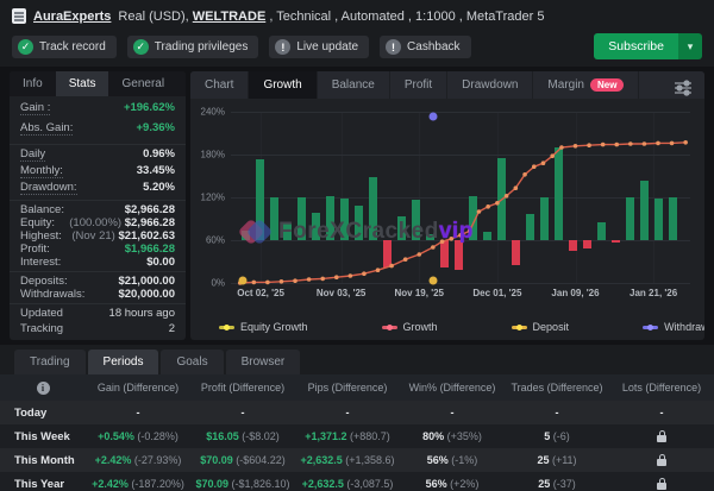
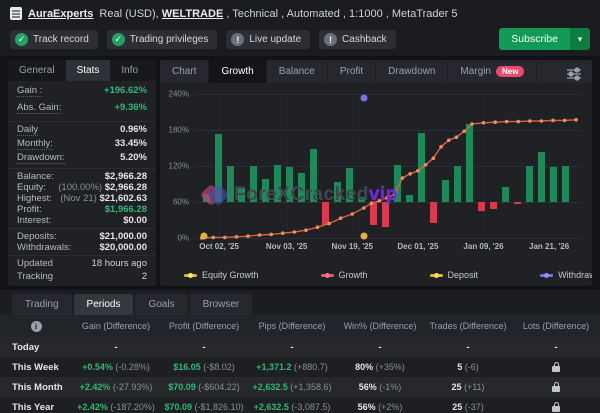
  AuraExperts
  Real (USD), WELTRADE , Technical , Automated , 1:1000 , MetaTrader 5
  ✓
  Track record
  ✓
  Trading privileges
  !
  Live update
  !
  Cashback
  Subscribe
  ▾
- Info
+ General
  Stats
- General
+ Info
  Gain :
  +196.62%
  Abs. Gain:
  +9.36%
  Daily
  0.96%
  Monthly:
  33.45%
  Drawdown:
  5.20%
  Balance:
  $2,966.28
  Equity:
  (100.00%) $2,966.28
  Highest:
  (Nov 21) $21,602.63
  Profit:
  $1,966.28
  Interest:
  $0.00
  Deposits:
  $21,000.00
  Withdrawals:
  $20,000.00
  Updated
  18 hours ago
  Tracking
  2
  Chart
  Growth
  Balance
  Profit
  Drawdown
  Margin
  New
  Oct 02, '25
  Nov 03, '25
  Nov 19, '25
  Dec 01, '25
  Jan 09, '26
  Jan 21, '26
  0%
  60%
  120%
  180%
  240%
  Equity Growth
  Growth
  Deposit
  Withdra
  ForeXCrackedvip
  Trading
  Periods
  Goals
  Browser
  i	Gain (Difference)	Profit (Difference)	Pips (Difference)	Win% (Difference)	Trades (Difference)	Lots (Difference)
  Today	-	-	-	-	-	-
  This Week	+0.54% (-0.28%)	$16.05 (-$8.02)	+1,371.2 (+880.7)	80% (+35%)	5 (-6)
  This Month	+2.42% (-27.93%)	$70.09 (-$604.22)	+2,632.5 (+1,358.6)	56% (-1%)	25 (+11)
  This Year	+2.42% (-187.20%)	$70.09 (-$1,826.10)	+2,632.5 (-3,087.5)	56% (+2%)	25 (-37)
